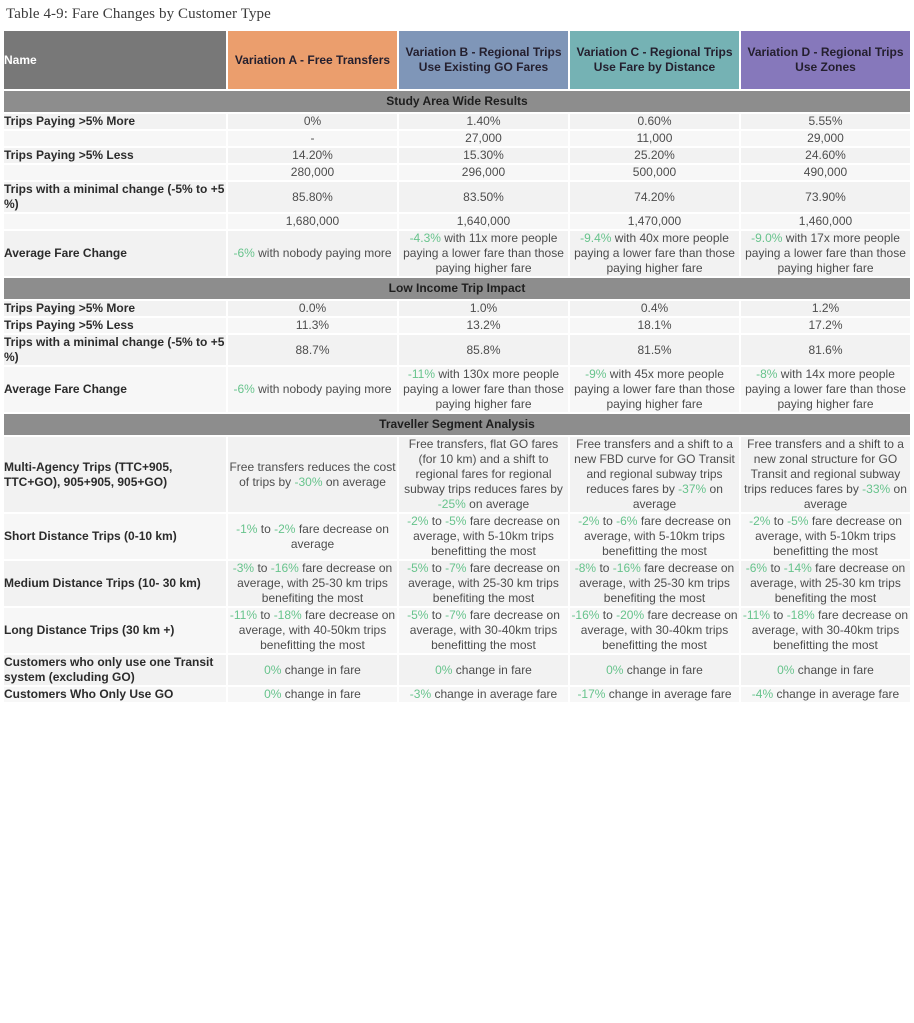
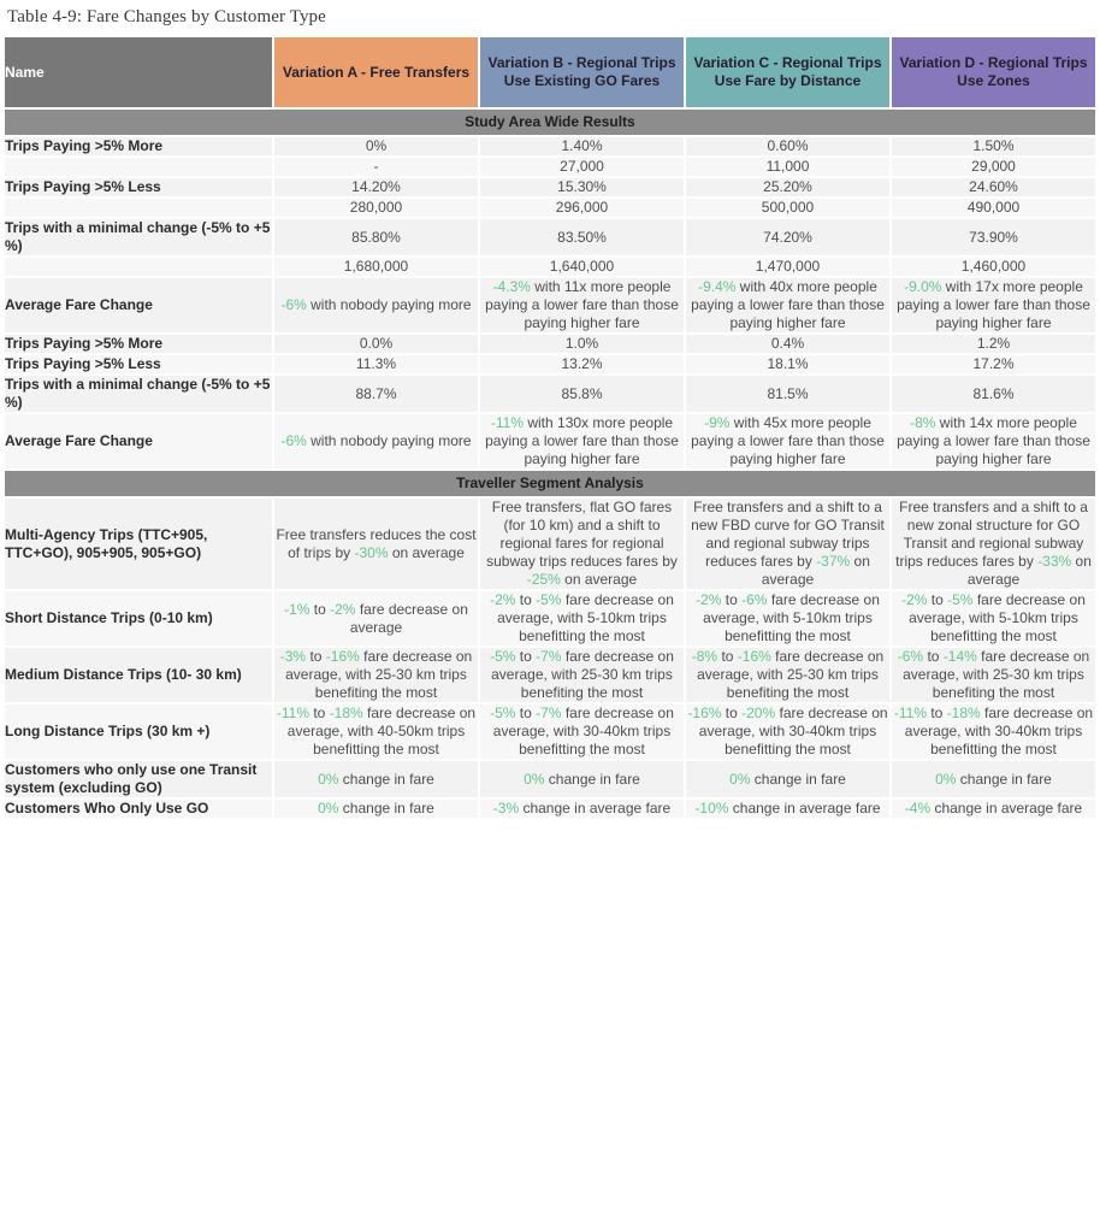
  Table 4-9: Fare Changes by Customer Type
  Name	Variation A - Free Transfers	Variation B - Regional Trips Use Existing GO Fares	Variation C - Regional Trips Use Fare by Distance	Variation D - Regional Trips Use Zones
  Study Area Wide Results
- Trips Paying >5% More	0%	1.40%	0.60%	5.55%
+ Trips Paying >5% More	0%	1.40%	0.60%	1.50%
  	-	27,000	11,000	29,000
  Trips Paying >5% Less	14.20%	15.30%	25.20%	24.60%
  	280,000	296,000	500,000	490,000
  Trips with a minimal change (-5% to +5 %)	85.80%	83.50%	74.20%	73.90%
  	1,680,000	1,640,000	1,470,000	1,460,000
  Average Fare Change	-6% with nobody paying more	-4.3% with 11x more people paying a lower fare than those paying higher fare	-9.4% with 40x more people paying a lower fare than those paying higher fare	-9.0% with 17x more people paying a lower fare than those paying higher fare
- Low Income Trip Impact
  Trips Paying >5% More	0.0%	1.0%	0.4%	1.2%
  Trips Paying >5% Less	11.3%	13.2%	18.1%	17.2%
  Trips with a minimal change (-5% to +5 %)	88.7%	85.8%	81.5%	81.6%
  Average Fare Change	-6% with nobody paying more	-11% with 130x more people paying a lower fare than those paying higher fare	-9% with 45x more people paying a lower fare than those paying higher fare	-8% with 14x more people paying a lower fare than those paying higher fare
  Traveller Segment Analysis
  Multi-Agency Trips (TTC+905, TTC+GO), 905+905, 905+GO)	Free transfers reduces the cost of trips by -30% on average	Free transfers, flat GO fares (for 10 km) and a shift to regional fares for regional subway trips reduces fares by -25% on average	Free transfers and a shift to a new FBD curve for GO Transit and regional subway trips reduces fares by -37% on average	Free transfers and a shift to a new zonal structure for GO Transit and regional subway trips reduces fares by -33% on average
  Short Distance Trips (0-10 km)	-1% to -2% fare decrease on average	-2% to -5% fare decrease on average, with 5-10km trips benefitting the most	-2% to -6% fare decrease on average, with 5-10km trips benefitting the most	-2% to -5% fare decrease on average, with 5-10km trips benefitting the most
  Medium Distance Trips (10- 30 km)	-3% to -16% fare decrease on average, with 25-30 km trips benefiting the most	-5% to -7% fare decrease on average, with 25-30 km trips benefiting the most	-8% to -16% fare decrease on average, with 25-30 km trips benefiting the most	-6% to -14% fare decrease on average, with 25-30 km trips benefiting the most
  Long Distance Trips (30 km +)	-11% to -18% fare decrease on average, with 40-50km trips benefitting the most	-5% to -7% fare decrease on average, with 30-40km trips benefitting the most	-16% to -20% fare decrease on average, with 30-40km trips benefitting the most	-11% to -18% fare decrease on average, with 30-40km trips benefitting the most
  Customers who only use one Transit system (excluding GO)	0% change in fare	0% change in fare	0% change in fare	0% change in fare
- Customers Who Only Use GO	0% change in fare	-3% change in average fare	-17% change in average fare	-4% change in average fare
+ Customers Who Only Use GO	0% change in fare	-3% change in average fare	-10% change in average fare	-4% change in average fare
